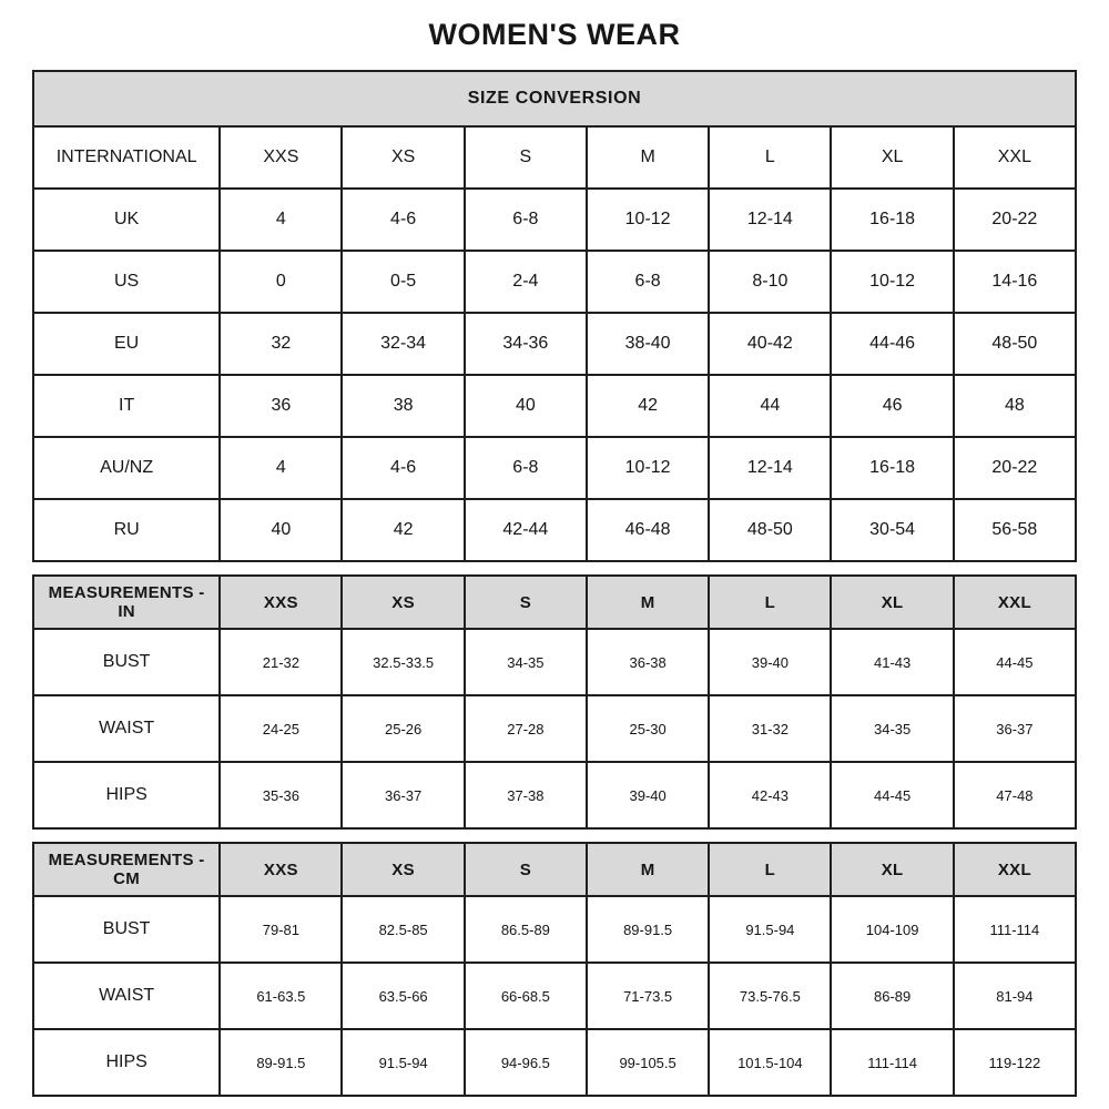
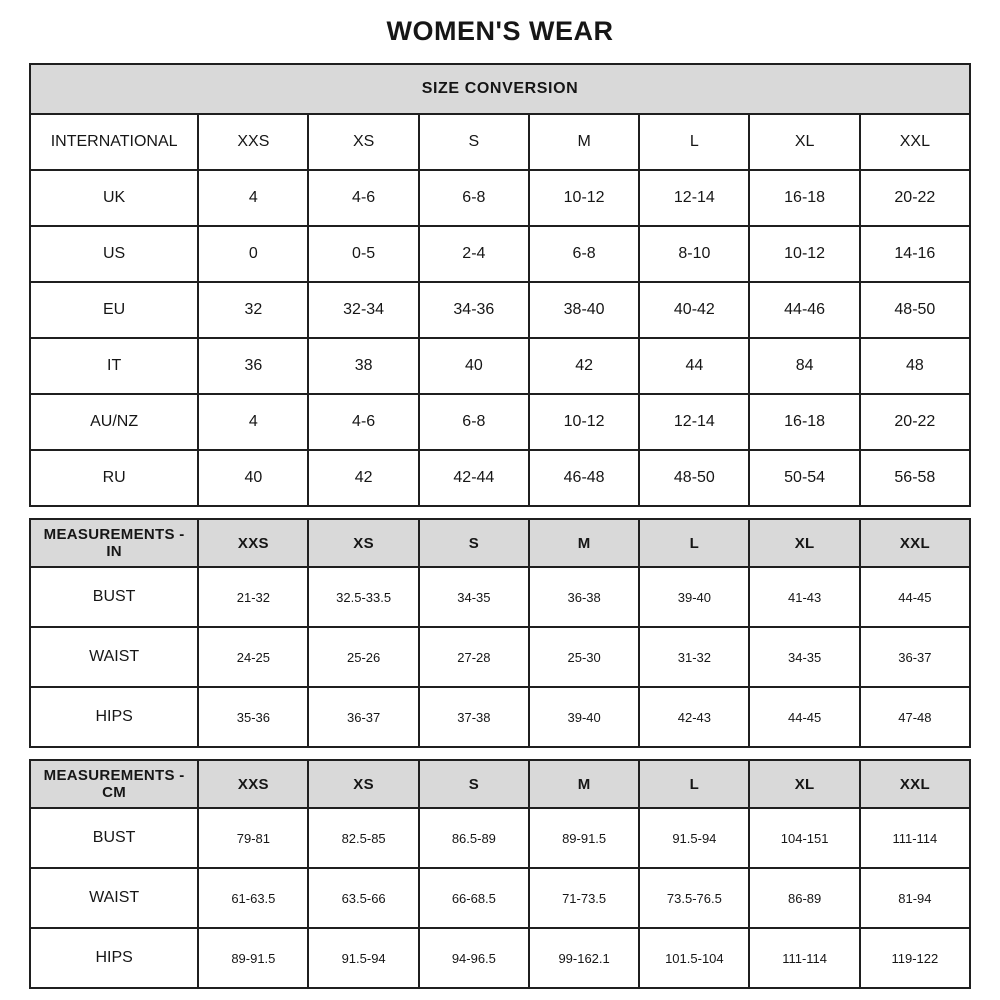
  WOMEN'S WEAR
  SIZE CONVERSION
  INTERNATIONAL	XXS	XS	S	M	L	XL	XXL
  UK	4	4-6	6-8	10-12	12-14	16-18	20-22
  US	0	0-5	2-4	6-8	8-10	10-12	14-16
  EU	32	32-34	34-36	38-40	40-42	44-46	48-50
- IT	36	38	40	42	44	46	48
+ IT	36	38	40	42	44	84	48
  AU/NZ	4	4-6	6-8	10-12	12-14	16-18	20-22
- RU	40	42	42-44	46-48	48-50	30-54	56-58
+ RU	40	42	42-44	46-48	48-50	50-54	56-58
  MEASUREMENTS - IN	XXS	XS	S	M	L	XL	XXL
  BUST	21-32	32.5-33.5	34-35	36-38	39-40	41-43	44-45
  WAIST	24-25	25-26	27-28	25-30	31-32	34-35	36-37
  HIPS	35-36	36-37	37-38	39-40	42-43	44-45	47-48
  MEASUREMENTS - CM	XXS	XS	S	M	L	XL	XXL
- BUST	79-81	82.5-85	86.5-89	89-91.5	91.5-94	104-109	111-114
+ BUST	79-81	82.5-85	86.5-89	89-91.5	91.5-94	104-151	111-114
  WAIST	61-63.5	63.5-66	66-68.5	71-73.5	73.5-76.5	86-89	81-94
- HIPS	89-91.5	91.5-94	94-96.5	99-105.5	101.5-104	111-114	119-122
+ HIPS	89-91.5	91.5-94	94-96.5	99-162.1	101.5-104	111-114	119-122
